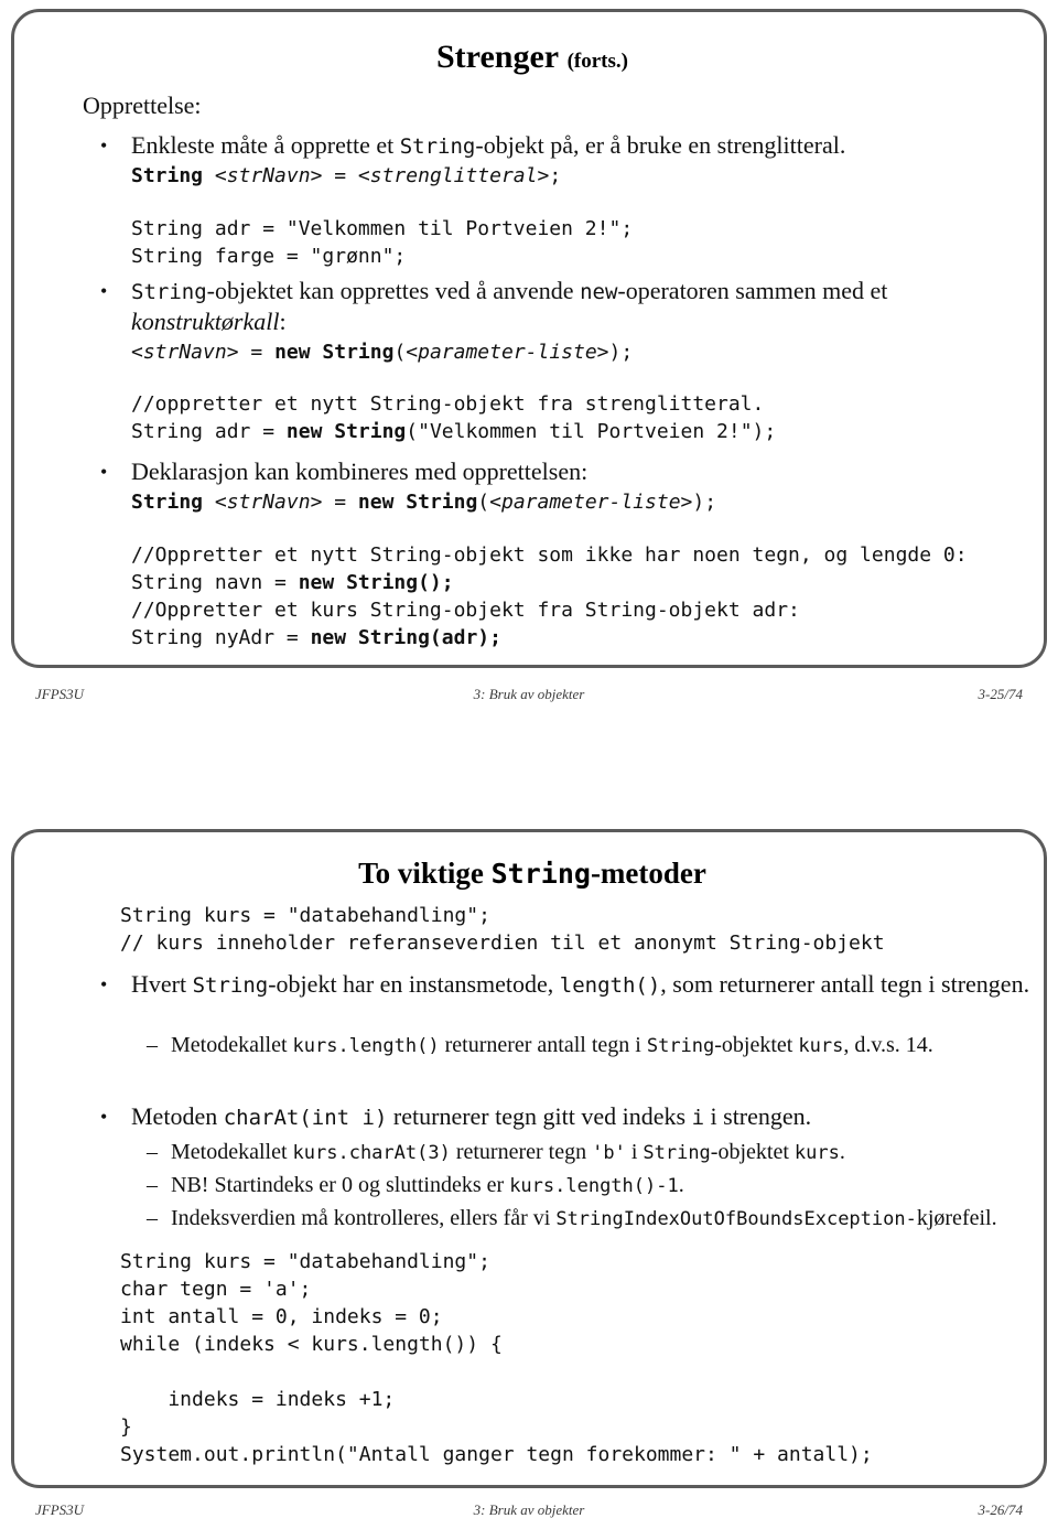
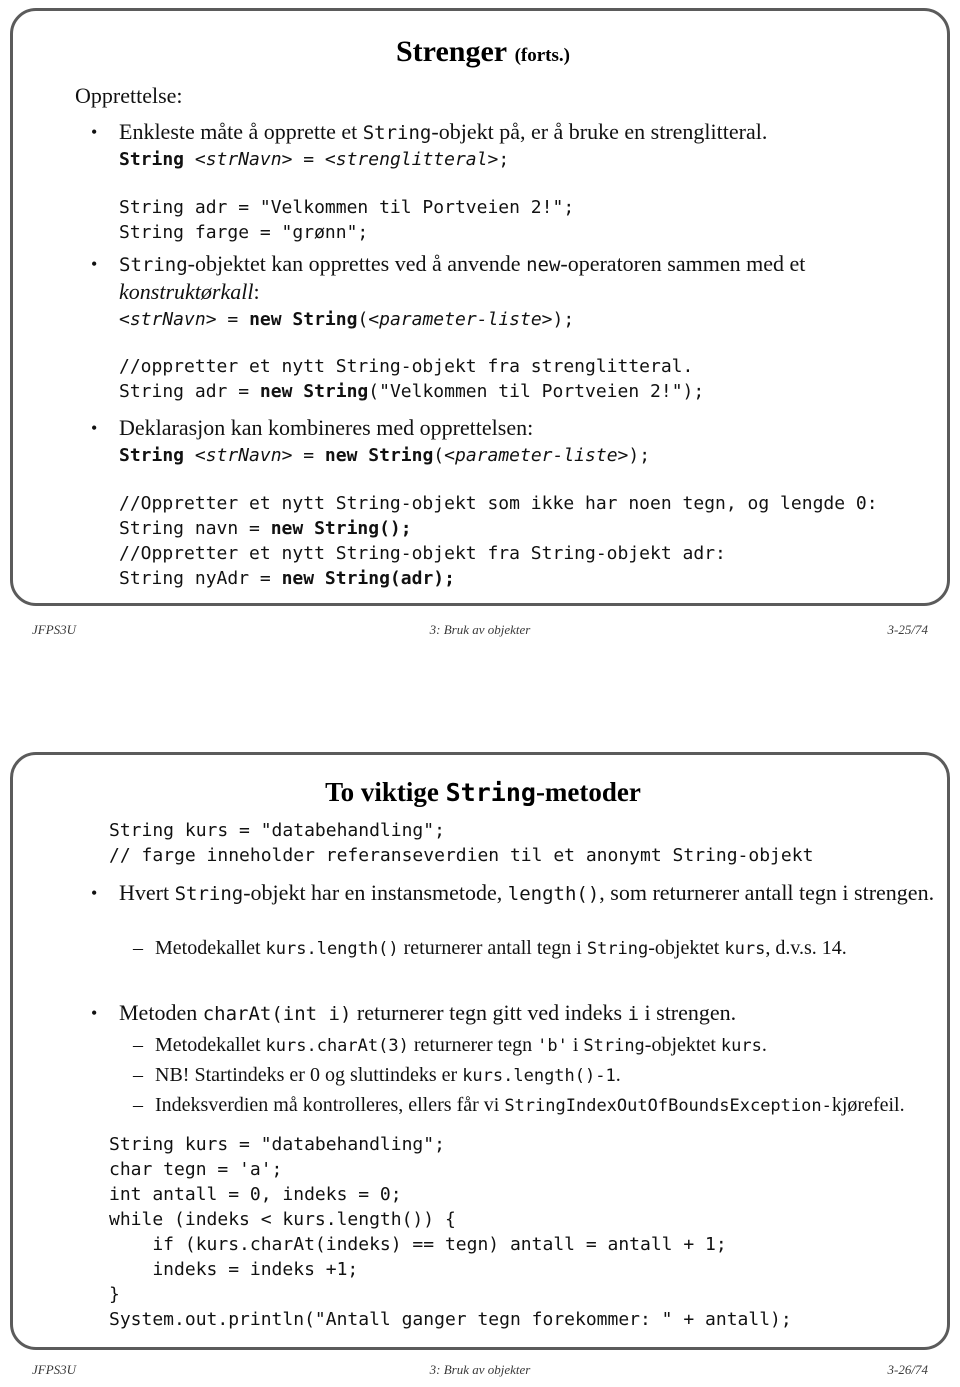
  Strenger (forts.)
  Opprettelse:
  •
  Enkleste måte å opprette et String-objekt på, er å bruke en strenglitteral.
  String <strNavn> = <strenglitteral>;
  String adr = "Velkommen til Portveien 2!";
  String farge = "grønn";
  •
  String-objektet kan opprettes ved å anvende new-operatoren sammen med et
  konstruktørkall:
  <strNavn> = new String(<parameter-liste>);
  //oppretter et nytt String-objekt fra strenglitteral.
  String adr = new String("Velkommen til Portveien 2!");
  •
  Deklarasjon kan kombineres med opprettelsen:
  String <strNavn> = new String(<parameter-liste>);
  //Oppretter et nytt String-objekt som ikke har noen tegn, og lengde 0:
  String navn = new String();
- //Oppretter et kurs String-objekt fra String-objekt adr:
+ //Oppretter et nytt String-objekt fra String-objekt adr:
  String nyAdr = new String(adr);
  JFPS3U
  3: Bruk av objekter
  3-25/74
  To viktige String-metoder
  String kurs = "databehandling";
- // kurs inneholder referanseverdien til et anonymt String-objekt
+ // farge inneholder referanseverdien til et anonymt String-objekt
  •
  Hvert String-objekt har en instansmetode, length(), som returnerer antall tegn i strengen.
  –
  Metodekallet kurs.length() returnerer antall tegn i String-objektet kurs, d.v.s. 14.
  •
  Metoden charAt(int i) returnerer tegn gitt ved indeks i i strengen.
  –
  Metodekallet kurs.charAt(3) returnerer tegn 'b' i String-objektet kurs.
  –
  NB! Startindeks er 0 og sluttindeks er kurs.length()-1.
  –
  Indeksverdien må kontrolleres, ellers får vi StringIndexOutOfBoundsException-kjørefeil.
  String kurs = "databehandling";
  char tegn = 'a';
  int antall = 0, indeks = 0;
  while (indeks < kurs.length()) {
+ if (kurs.charAt(indeks) == tegn) antall = antall + 1;
  indeks = indeks +1;
  }
  System.out.println("Antall ganger tegn forekommer: " + antall);
  JFPS3U
  3: Bruk av objekter
  3-26/74
